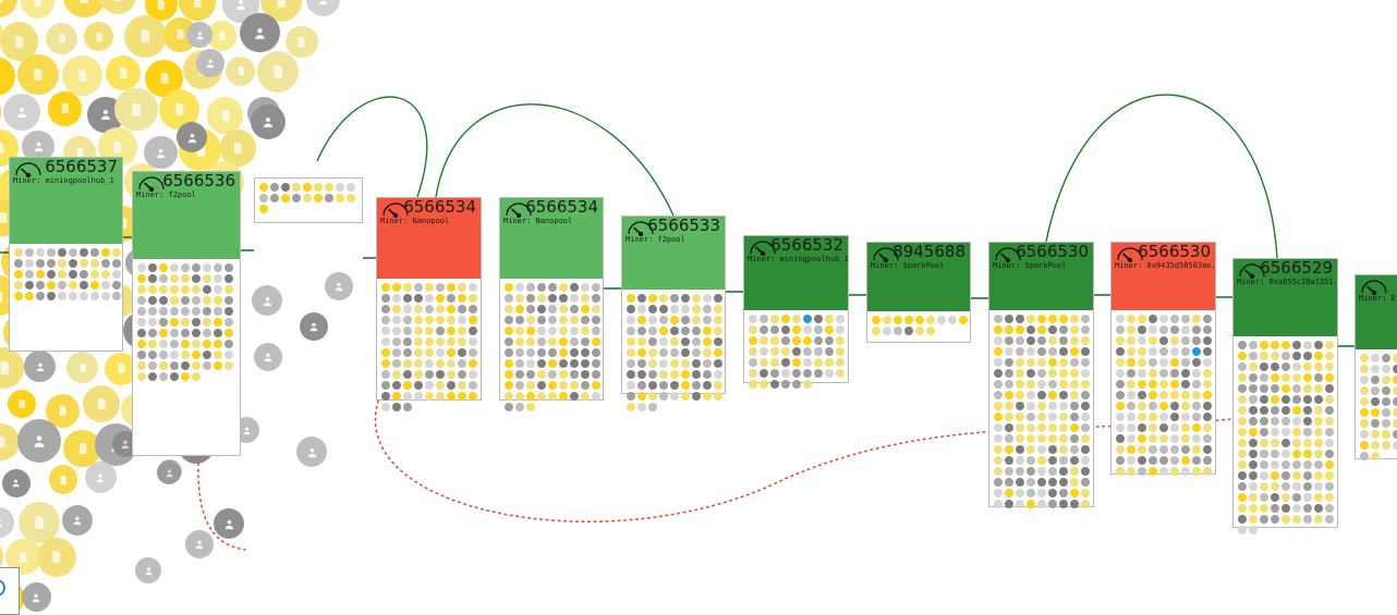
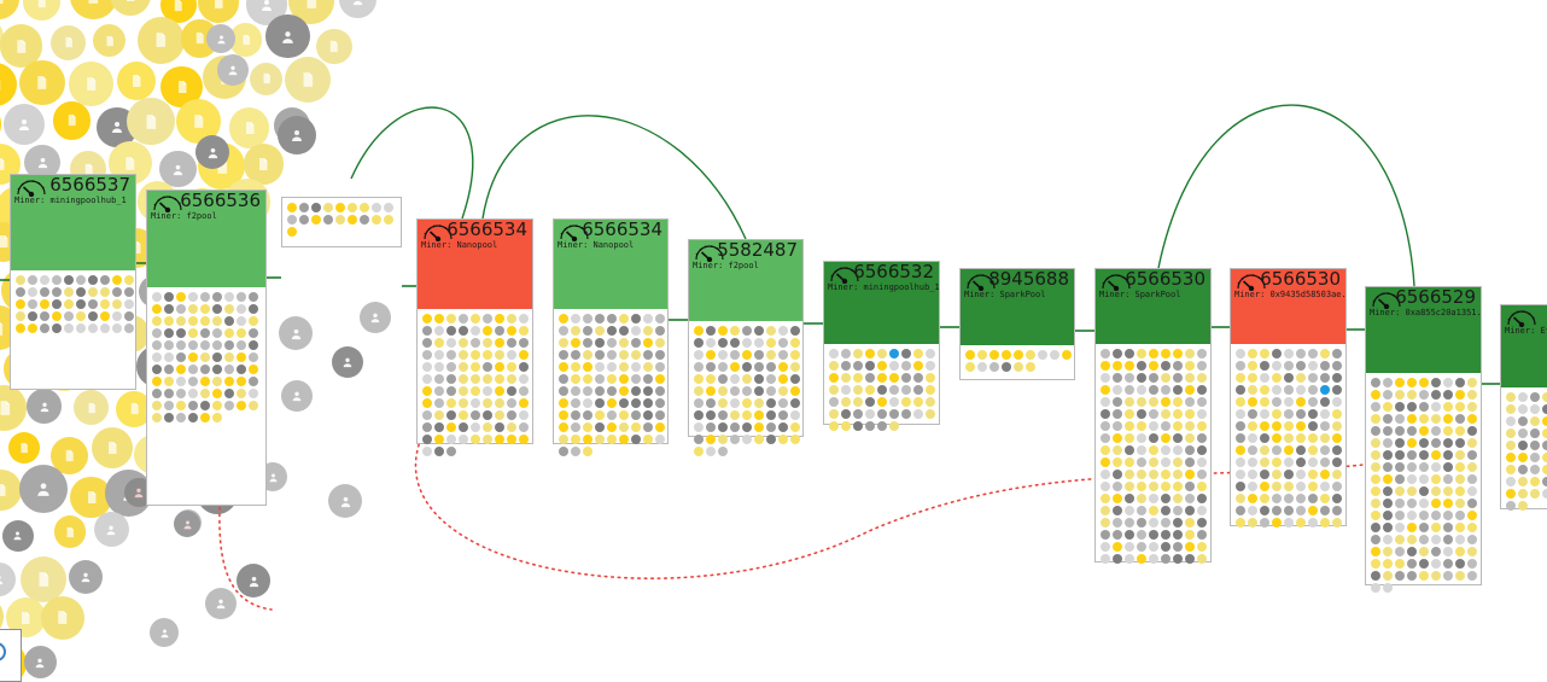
  6566537
  Miner: miningpoolhub_1
  6566536
  Miner: f2pool
  6566534
  Miner: Nanopool
  6566534
  Miner: Nanopool
- 6566533
+ 5582487
  Miner: f2pool
  6566532
  Miner: miningpoolhub_1
  8945688
  Miner: SparkPool
  6566530
  Miner: SparkPool
  6566530
  Miner: 0x9435d58503ae.
  6566529
  Miner: 0xa855c20a1351.
  Miner: E
